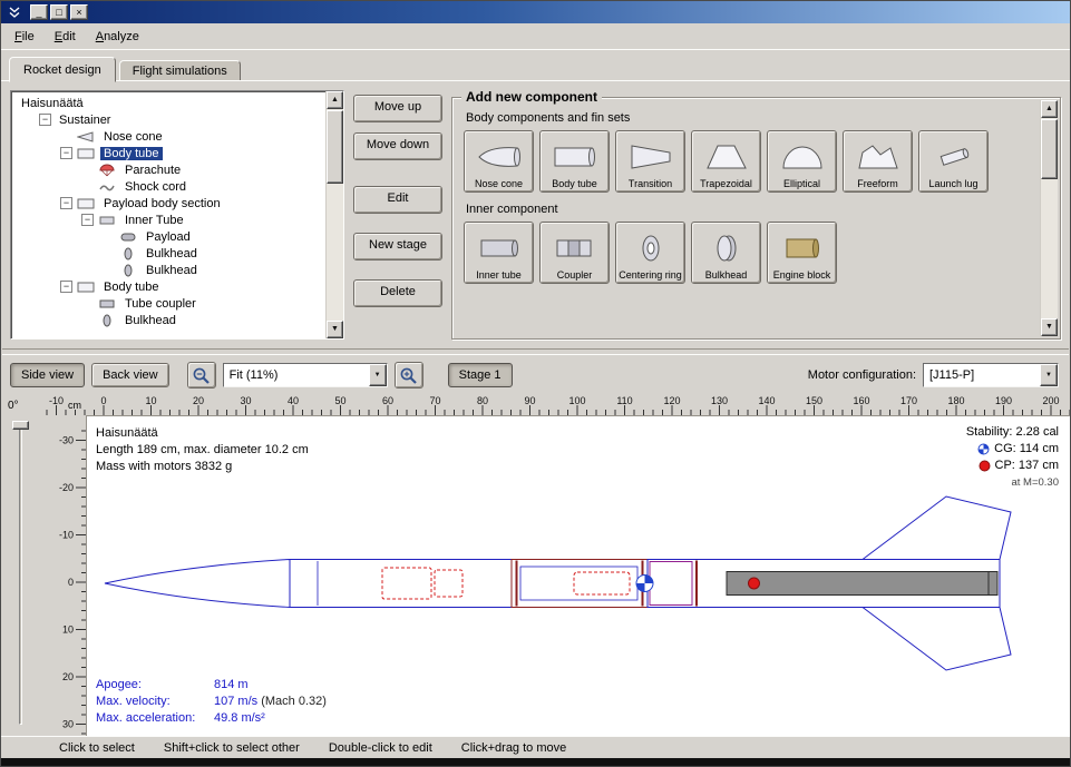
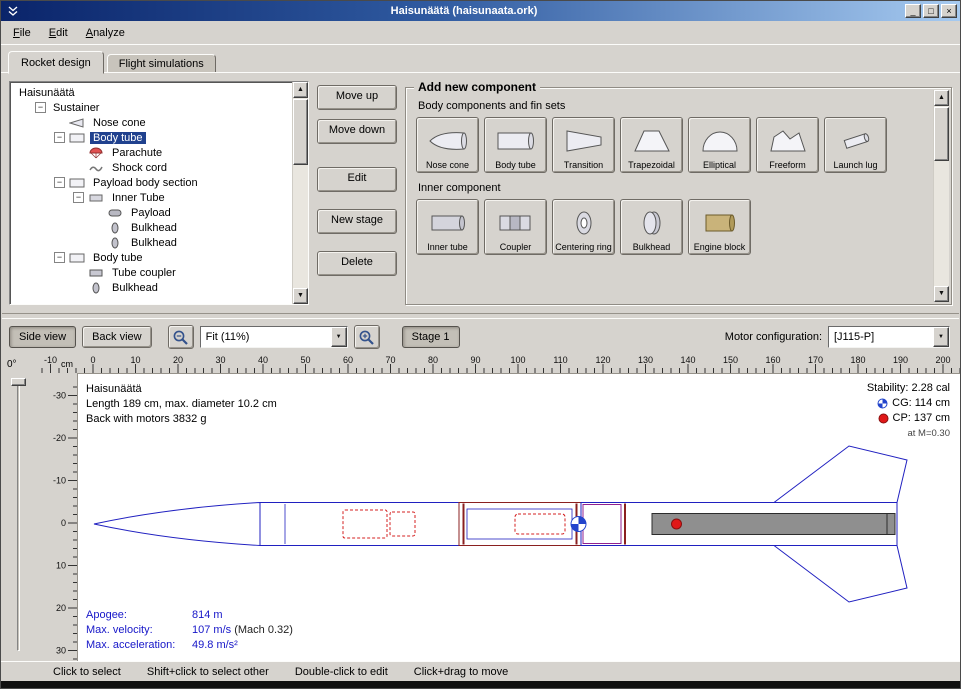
+ Haisunäätä (haisunaata.ork)
  _
  □
  ×
  File
  Edit
  Analyze
  Rocket design
  Flight simulations
  Haisunäätä
  −
  Sustainer
  Nose cone
  −
  Body tube
  Parachute
  Shock cord
  −
  Payload body section
  −
  Inner Tube
  Payload
  Bulkhead
  Bulkhead
  −
  Body tube
  Tube coupler
  Bulkhead
  Move up
  Move down
  Edit
  New stage
  Delete
  Add new component
  Body components and fin sets
  Nose cone
  Body tube
  Transition
  Trapezoidal
  Elliptical
  Freeform
  Launch lug
  Inner component
  Inner tube
  Coupler
  Centering ring
  Bulkhead
  Engine block
  Side view
  Back view
  Fit (11%)
  Stage 1
  Motor configuration:
  [J115-P]
  0°
  -10
  0
  10
  20
  30
  40
  50
  60
  70
  80
  90
  100
  110
  120
  130
  140
  150
  160
  170
  180
  190
  200
  cm
  -30
  -20
  -10
  0
  10
  20
  30
  Haisunäätä
  Length 189 cm, max. diameter 10.2 cm
- Mass with motors 3832 g
+ Back with motors 3832 g
  Stability: 2.28 cal
  CG: 114 cm
  CP: 137 cm
  at M=0.30
  Apogee: 814 m
  Max. velocity: 107 m/s (Mach 0.32)
  Max. acceleration: 49.8 m/s²
  Click to select
  Shift+click to select other
  Double-click to edit
  Click+drag to move
